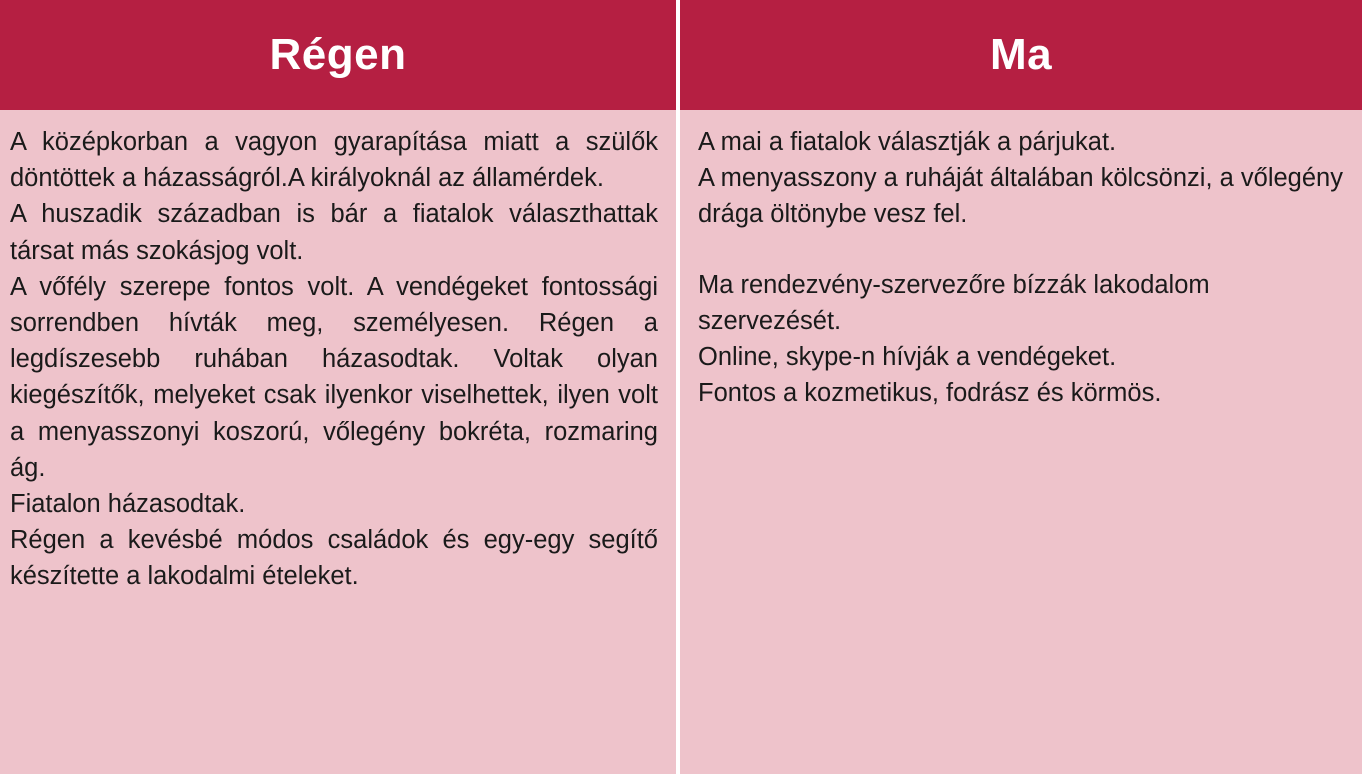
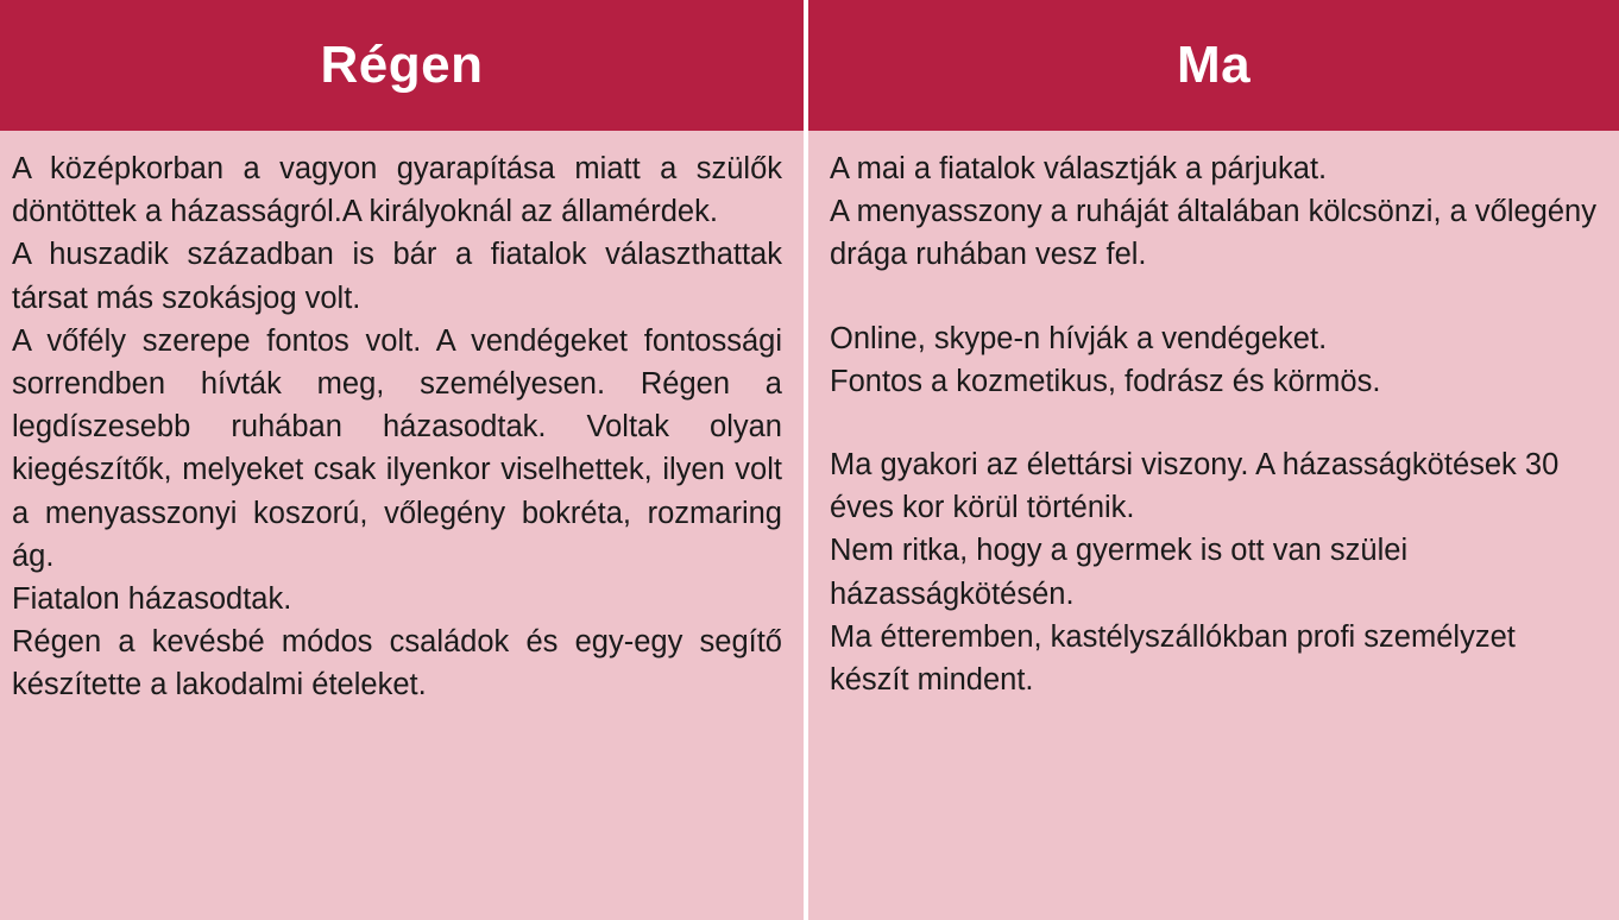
  Régen
  Ma
  A középkorban a vagyon gyarapítása miatt a szülők döntöttek a házasságról.A királyoknál az államérdek.
  A huszadik században is bár a fiatalok választhattak társat más szokásjog volt.
  A vőfély szerepe fontos volt. A vendégeket fontossági sorrendben hívták meg, személyesen. Régen a legdíszesebb ruhában házasodtak. Voltak olyan kiegészítők, melyeket csak ilyenkor viselhettek, ilyen volt a menyasszonyi koszorú, vőlegény bokréta, rozmaring ág.
  Fiatalon házasodtak.
  Régen a kevésbé módos családok és egy-egy segítő készítette a lakodalmi ételeket.
  A mai a fiatalok választják a párjukat.
- A menyasszony a ruháját általában kölcsönzi, a vőlegény drága öltönybe vesz fel.
+ A menyasszony a ruháját általában kölcsönzi, a vőlegény drága ruhában vesz fel.
- Ma rendezvény-szervezőre bízzák lakodalom szervezését.
  Online, skype-n hívják a vendégeket.
  Fontos a kozmetikus, fodrász és körmös.
+ Ma gyakori az élettársi viszony. A házasságkötések 30 éves kor körül történik.
+ Nem ritka, hogy a gyermek is ott van szülei házasságkötésén.
+ Ma étteremben, kastélyszállókban profi személyzet készít mindent.
